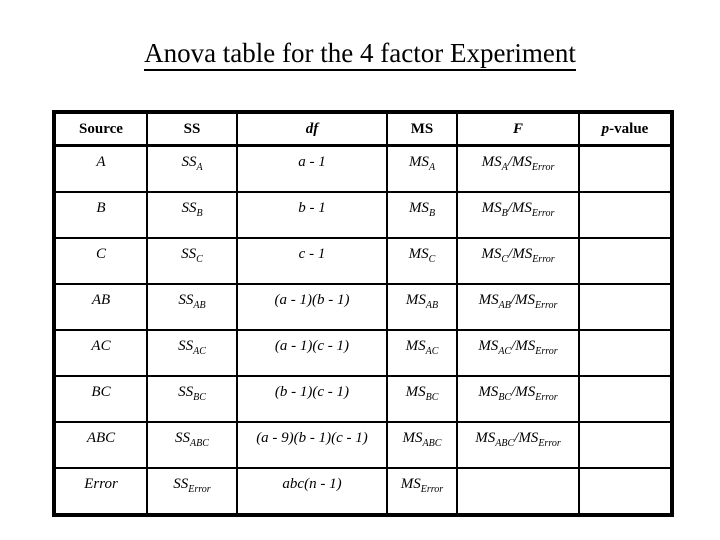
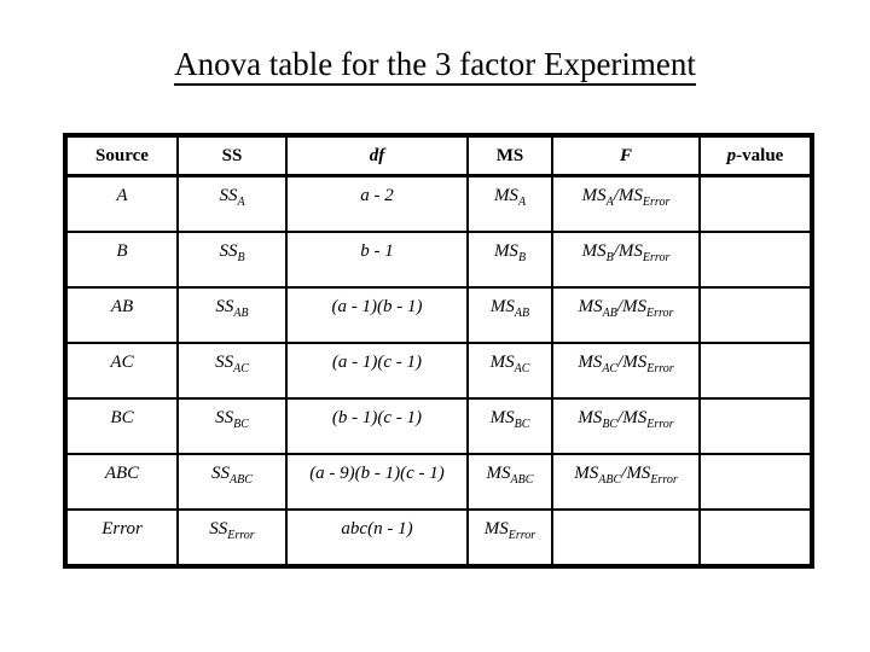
- Anova table for the 4 factor Experiment
+ Anova table for the 3 factor Experiment
  Source	SS	df	MS	F	p-value
- A	SSA	a - 1	MSA	MSA/MSError
+ A	SSA	a - 2	MSA	MSA/MSError
  B	SSB	b - 1	MSB	MSB/MSError
- C	SSC	c - 1	MSC	MSC/MSError
  AB	SSAB	(a - 1)(b - 1)	MSAB	MSAB/MSError
  AC	SSAC	(a - 1)(c - 1)	MSAC	MSAC/MSError
  BC	SSBC	(b - 1)(c - 1)	MSBC	MSBC/MSError
  ABC	SSABC	(a - 9)(b - 1)(c - 1)	MSABC	MSABC/MSError
  Error	SSError	abc(n - 1)	MSError
